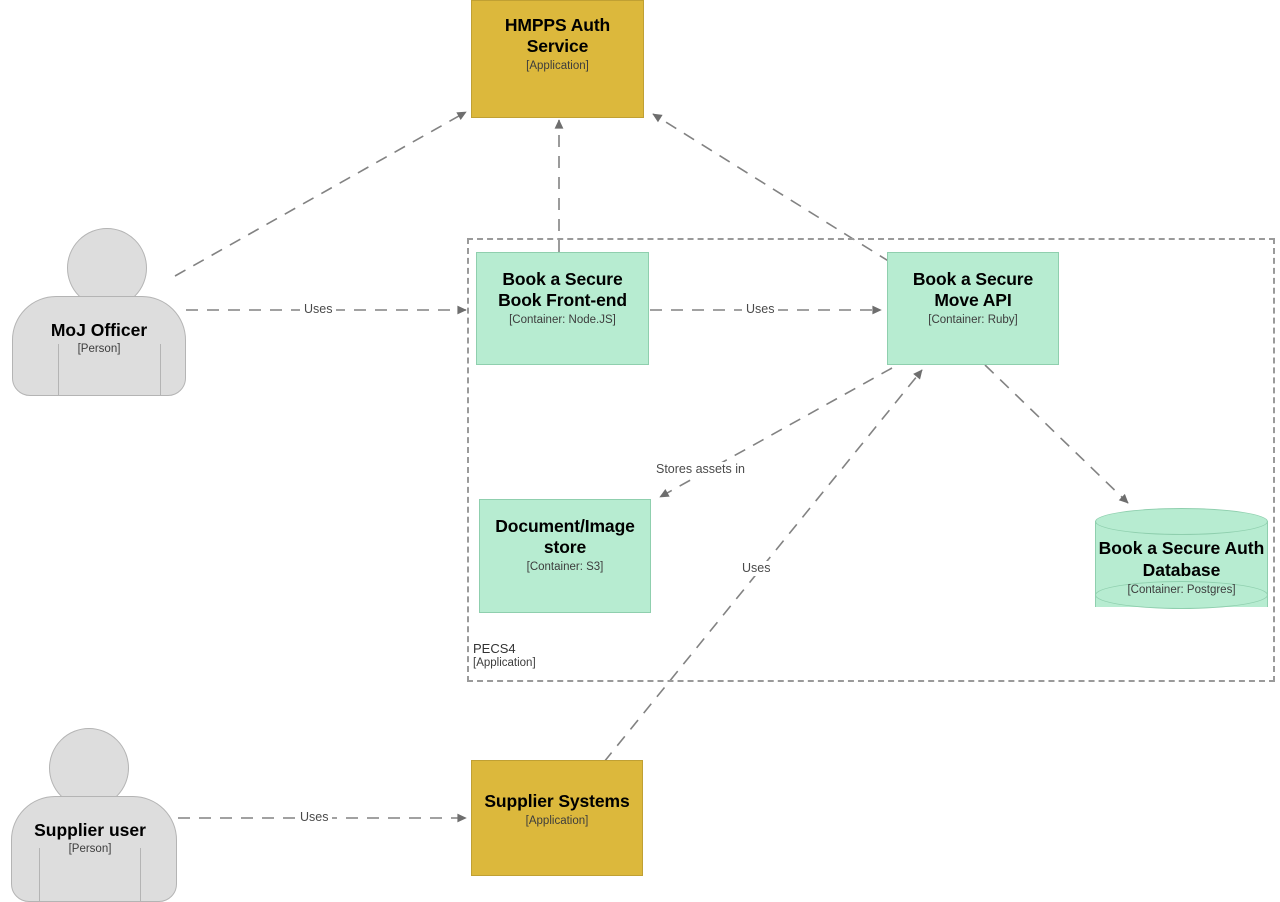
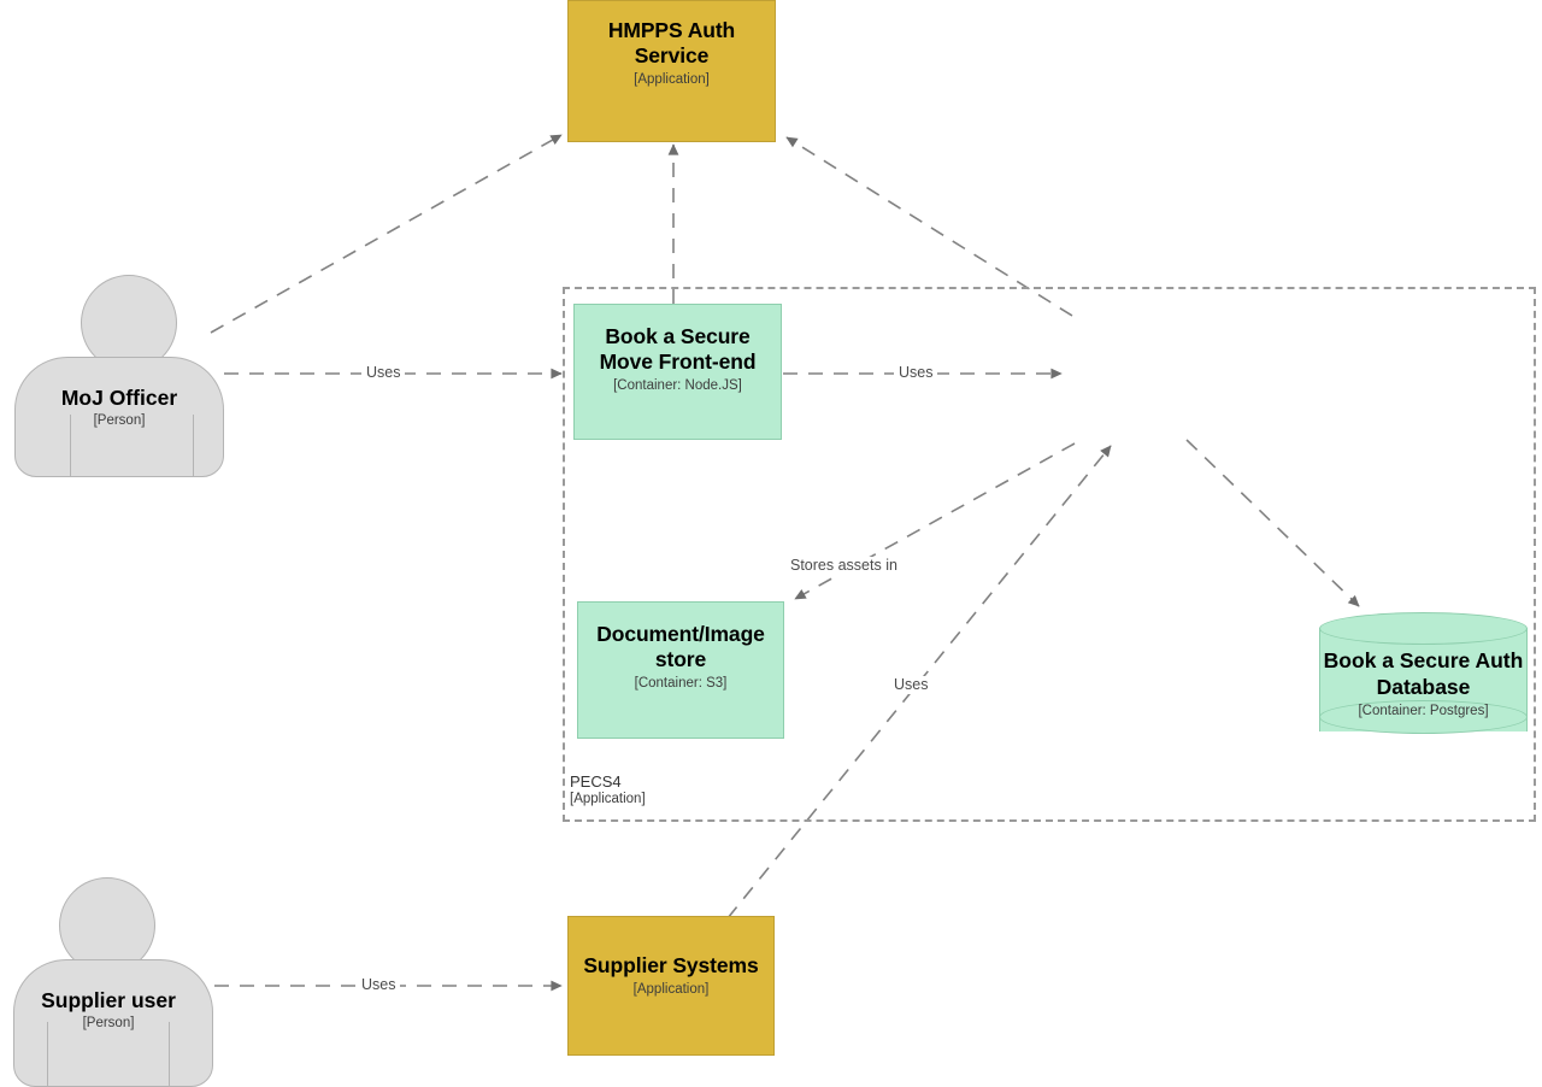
  PECS4
  [Application]
  HMPPS Auth Service
  [Application]
- Book a Secure Book Front-end
+ Book a Secure Move Front-end
  [Container: Node.JS]
- Book a Secure Move API
- [Container: Ruby]
  Document/Image store
  [Container: S3]
  Book a Secure Auth Database
  [Container: Postgres]
  Supplier Systems
  [Application]
  MoJ Officer
  [Person]
  Supplier user
  [Person]
  Uses
  Uses
  Stores assets in
  Uses
  Uses
